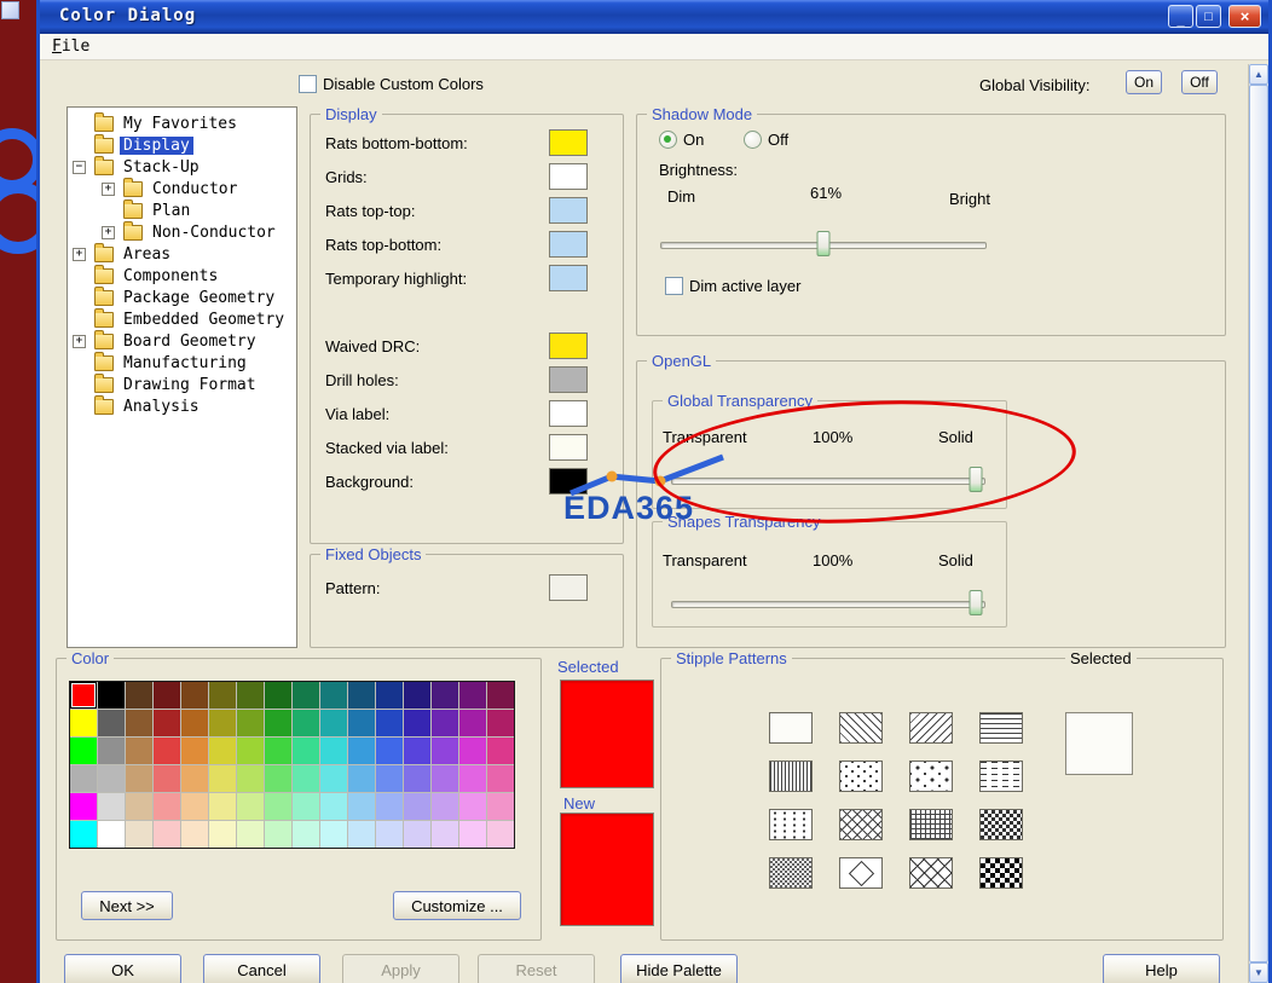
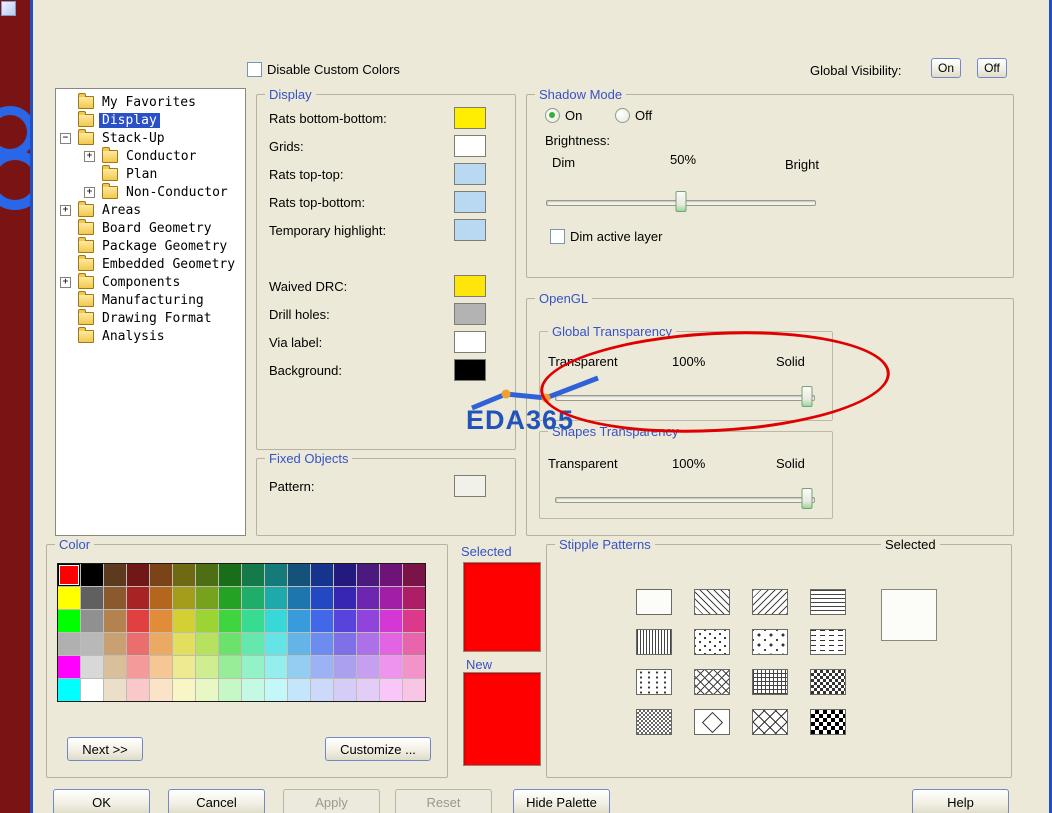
- Color Dialog
- _
- □
- ×
- File
  Disable Custom Colors
  Global Visibility:
  On
  Off
  My Favorites
  Display
  −
  Stack-Up
  +
  Conductor
  Plan
  +
  Non-Conductor
  +
  Areas
- Components
+ Board Geometry
  Package Geometry
  Embedded Geometry
  +
- Board Geometry
+ Components
  Manufacturing
  Drawing Format
  Analysis
  Display
  Rats bottom-bottom:
  Grids:
  Rats top-top:
  Rats top-bottom:
  Temporary highlight:
  Waived DRC:
  Drill holes:
  Via label:
- Stacked via label:
  Background:
  Fixed Objects
  Pattern:
  Shadow Mode
  On
  Off
  Brightness:
  Dim
- 61%
+ 50%
  Bright
  Dim active layer
  OpenGL
  Global Transparency
  Transparent
  100%
  Solid
  Shapes Transparency
  Transparent
  100%
  Solid
  EDA365
  Color
  Next >>
  Customize ...
  Selected
  New
  Stipple Patterns
  Selected
  OK
  Cancel
  Apply
  Reset
  Hide Palette
  Help
- ▲
- ▼
